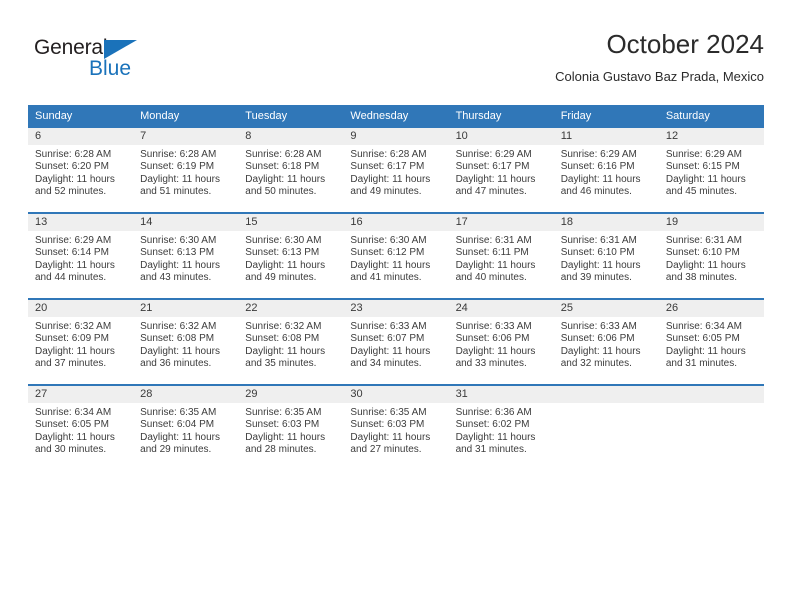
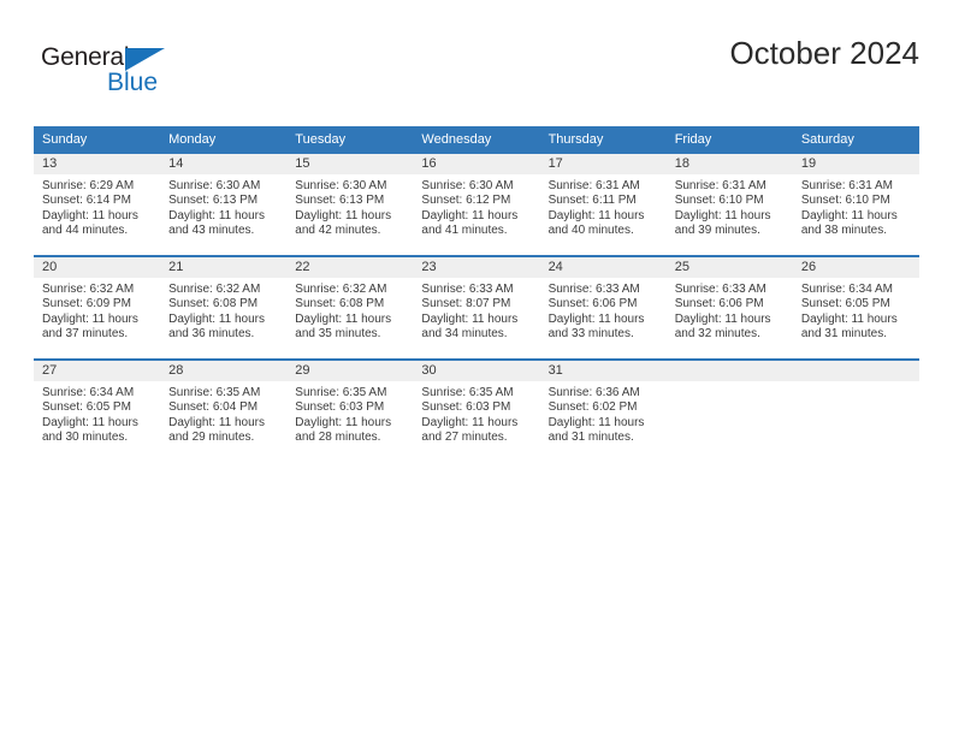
  General
  Blue
  October 2024
- Colonia Gustavo Baz Prada, Mexico
  Sunday	Monday	Tuesday	Wednesday	Thursday	Friday	Saturday
- 6Sunrise: 6:28 AMSunset: 6:20 PMDaylight: 11 hoursand 52 minutes.	7Sunrise: 6:28 AMSunset: 6:19 PMDaylight: 11 hoursand 51 minutes.	8Sunrise: 6:28 AMSunset: 6:18 PMDaylight: 11 hoursand 50 minutes.	9Sunrise: 6:28 AMSunset: 6:17 PMDaylight: 11 hoursand 49 minutes.	10Sunrise: 6:29 AMSunset: 6:17 PMDaylight: 11 hoursand 47 minutes.	11Sunrise: 6:29 AMSunset: 6:16 PMDaylight: 11 hoursand 46 minutes.	12Sunrise: 6:29 AMSunset: 6:15 PMDaylight: 11 hoursand 45 minutes.
- 13Sunrise: 6:29 AMSunset: 6:14 PMDaylight: 11 hoursand 44 minutes.	14Sunrise: 6:30 AMSunset: 6:13 PMDaylight: 11 hoursand 43 minutes.	15Sunrise: 6:30 AMSunset: 6:13 PMDaylight: 11 hoursand 49 minutes.	16Sunrise: 6:30 AMSunset: 6:12 PMDaylight: 11 hoursand 41 minutes.	17Sunrise: 6:31 AMSunset: 6:11 PMDaylight: 11 hoursand 40 minutes.	18Sunrise: 6:31 AMSunset: 6:10 PMDaylight: 11 hoursand 39 minutes.	19Sunrise: 6:31 AMSunset: 6:10 PMDaylight: 11 hoursand 38 minutes.
+ 13Sunrise: 6:29 AMSunset: 6:14 PMDaylight: 11 hoursand 44 minutes.	14Sunrise: 6:30 AMSunset: 6:13 PMDaylight: 11 hoursand 43 minutes.	15Sunrise: 6:30 AMSunset: 6:13 PMDaylight: 11 hoursand 42 minutes.	16Sunrise: 6:30 AMSunset: 6:12 PMDaylight: 11 hoursand 41 minutes.	17Sunrise: 6:31 AMSunset: 6:11 PMDaylight: 11 hoursand 40 minutes.	18Sunrise: 6:31 AMSunset: 6:10 PMDaylight: 11 hoursand 39 minutes.	19Sunrise: 6:31 AMSunset: 6:10 PMDaylight: 11 hoursand 38 minutes.
- 20Sunrise: 6:32 AMSunset: 6:09 PMDaylight: 11 hoursand 37 minutes.	21Sunrise: 6:32 AMSunset: 6:08 PMDaylight: 11 hoursand 36 minutes.	22Sunrise: 6:32 AMSunset: 6:08 PMDaylight: 11 hoursand 35 minutes.	23Sunrise: 6:33 AMSunset: 6:07 PMDaylight: 11 hoursand 34 minutes.	24Sunrise: 6:33 AMSunset: 6:06 PMDaylight: 11 hoursand 33 minutes.	25Sunrise: 6:33 AMSunset: 6:06 PMDaylight: 11 hoursand 32 minutes.	26Sunrise: 6:34 AMSunset: 6:05 PMDaylight: 11 hoursand 31 minutes.
+ 20Sunrise: 6:32 AMSunset: 6:09 PMDaylight: 11 hoursand 37 minutes.	21Sunrise: 6:32 AMSunset: 6:08 PMDaylight: 11 hoursand 36 minutes.	22Sunrise: 6:32 AMSunset: 6:08 PMDaylight: 11 hoursand 35 minutes.	23Sunrise: 6:33 AMSunset: 8:07 PMDaylight: 11 hoursand 34 minutes.	24Sunrise: 6:33 AMSunset: 6:06 PMDaylight: 11 hoursand 33 minutes.	25Sunrise: 6:33 AMSunset: 6:06 PMDaylight: 11 hoursand 32 minutes.	26Sunrise: 6:34 AMSunset: 6:05 PMDaylight: 11 hoursand 31 minutes.
  27Sunrise: 6:34 AMSunset: 6:05 PMDaylight: 11 hoursand 30 minutes.	28Sunrise: 6:35 AMSunset: 6:04 PMDaylight: 11 hoursand 29 minutes.	29Sunrise: 6:35 AMSunset: 6:03 PMDaylight: 11 hoursand 28 minutes.	30Sunrise: 6:35 AMSunset: 6:03 PMDaylight: 11 hoursand 27 minutes.	31Sunrise: 6:36 AMSunset: 6:02 PMDaylight: 11 hoursand 31 minutes.
